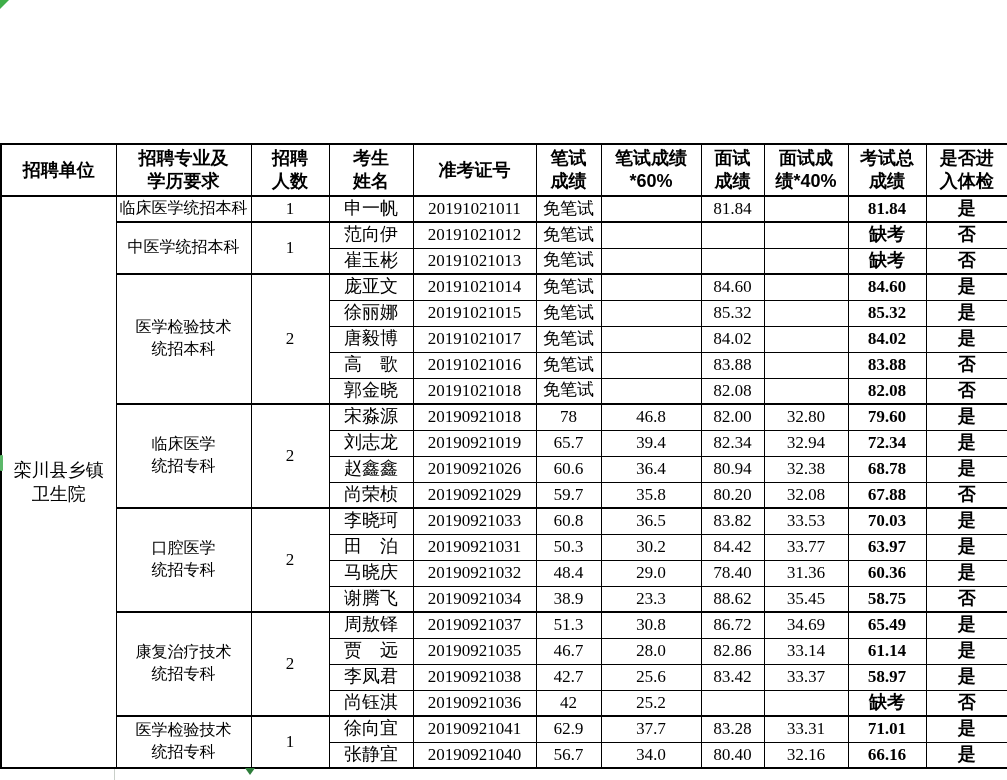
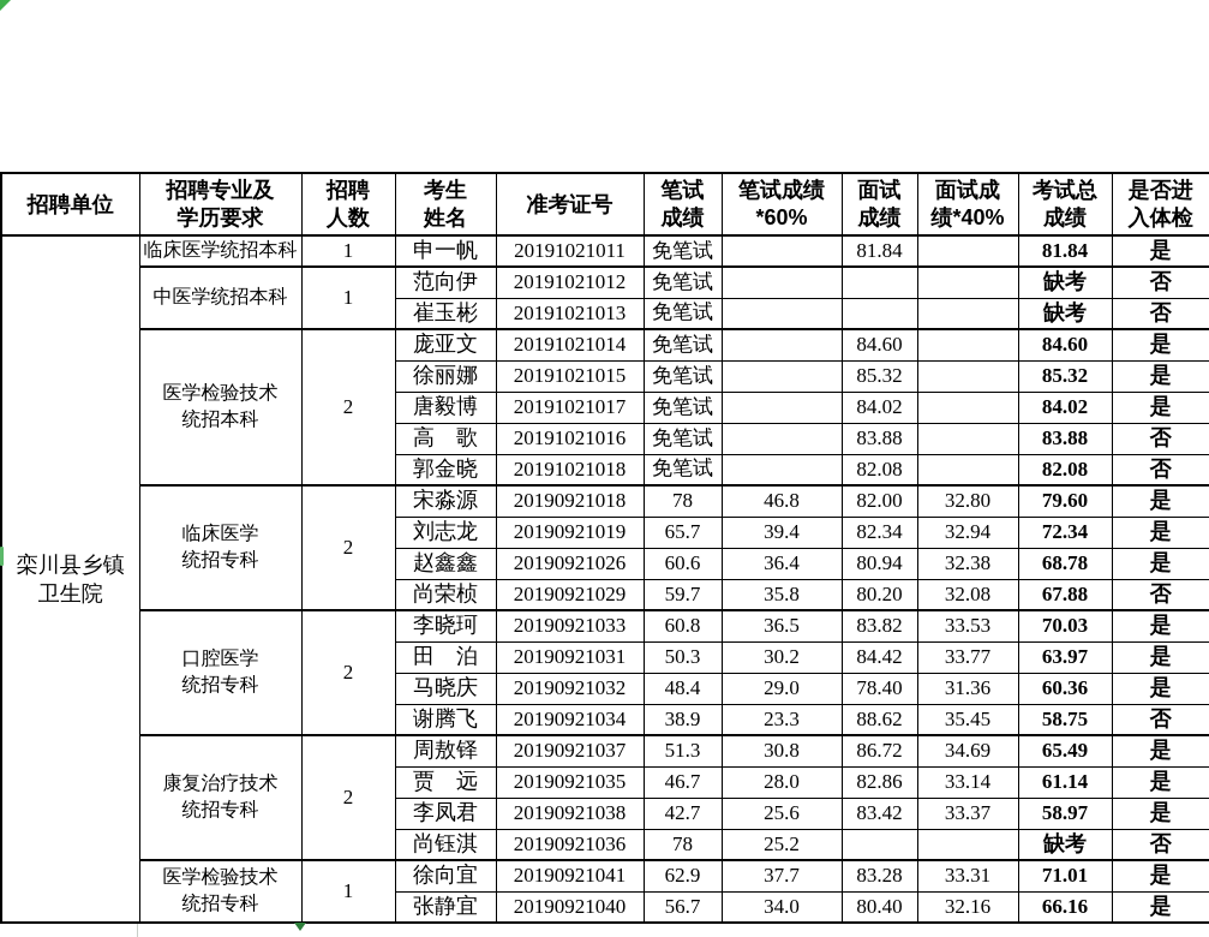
  招聘单位	招聘专业及学历要求	招聘人数	考生姓名	准考证号	笔试成绩	笔试成绩*60%	面试成绩	面试成绩*40%	考试总成绩	是否进入体检
  栾川县乡镇卫生院	临床医学统招本科	1	申一帆	20191021011	免笔试		81.84		81.84	是
  中医学统招本科	1	范向伊	20191021012	免笔试				缺考	否
  崔玉彬	20191021013	免笔试				缺考	否
  医学检验技术统招本科	2	庞亚文	20191021014	免笔试		84.60		84.60	是
  徐丽娜	20191021015	免笔试		85.32		85.32	是
  唐毅博	20191021017	免笔试		84.02		84.02	是
  高 歌	20191021016	免笔试		83.88		83.88	否
  郭金晓	20191021018	免笔试		82.08		82.08	否
  临床医学统招专科	2	宋淼源	20190921018	78	46.8	82.00	32.80	79.60	是
  刘志龙	20190921019	65.7	39.4	82.34	32.94	72.34	是
  赵鑫鑫	20190921026	60.6	36.4	80.94	32.38	68.78	是
  尚荣桢	20190921029	59.7	35.8	80.20	32.08	67.88	否
  口腔医学统招专科	2	李晓珂	20190921033	60.8	36.5	83.82	33.53	70.03	是
  田 泊	20190921031	50.3	30.2	84.42	33.77	63.97	是
  马晓庆	20190921032	48.4	29.0	78.40	31.36	60.36	是
  谢腾飞	20190921034	38.9	23.3	88.62	35.45	58.75	否
  康复治疗技术统招专科	2	周敖铎	20190921037	51.3	30.8	86.72	34.69	65.49	是
  贾 远	20190921035	46.7	28.0	82.86	33.14	61.14	是
  李凤君	20190921038	42.7	25.6	83.42	33.37	58.97	是
- 尚钰淇	20190921036	42	25.2			缺考	否
+ 尚钰淇	20190921036	78	25.2			缺考	否
  医学检验技术统招专科	1	徐向宜	20190921041	62.9	37.7	83.28	33.31	71.01	是
  张静宜	20190921040	56.7	34.0	80.40	32.16	66.16	是
